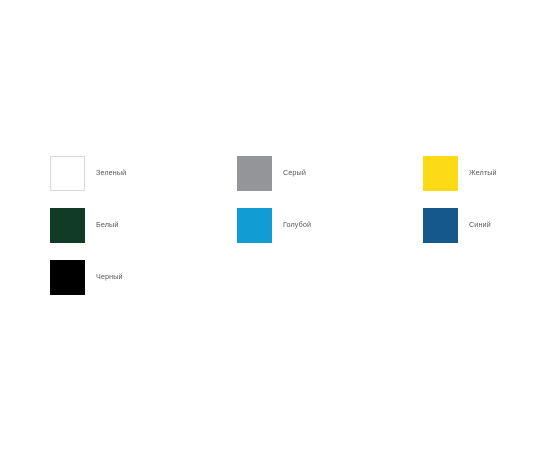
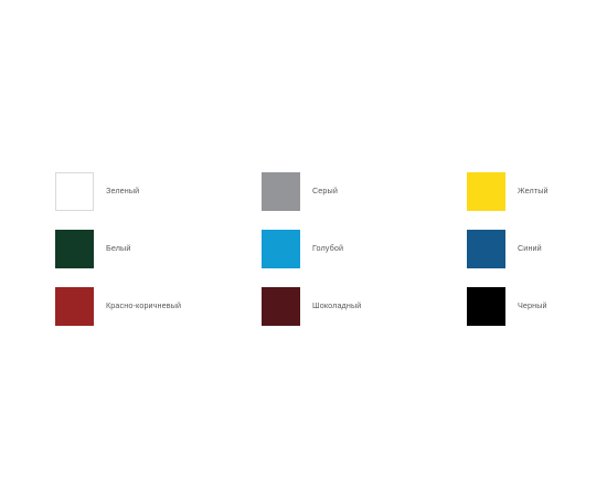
  Зеленый
  Серый
  Желтый
  Белый
  Голубой
  Синий
+ Красно-коричневый
+ Шоколадный
  Черный
